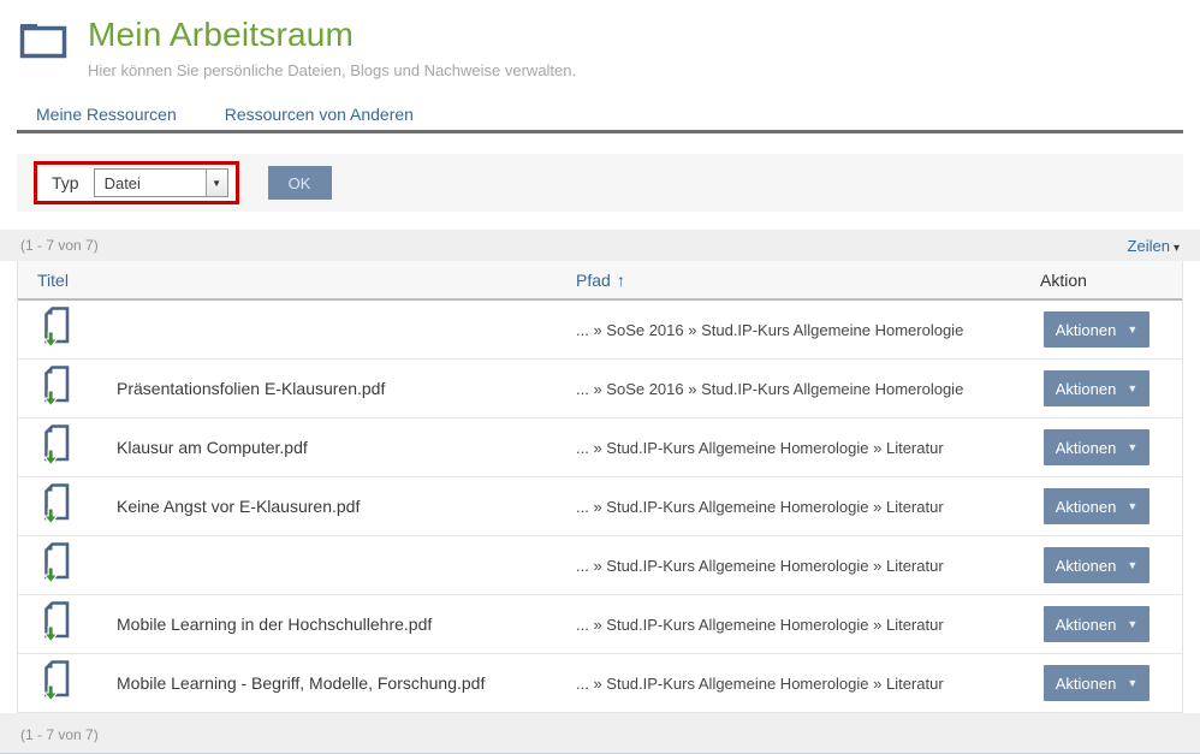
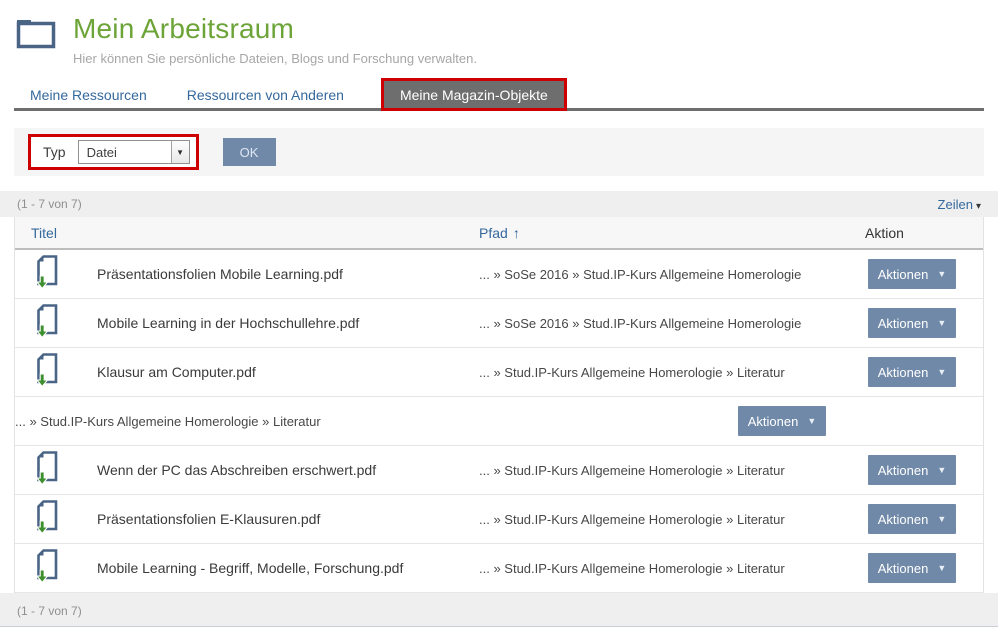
  Mein Arbeitsraum
- Hier können Sie persönliche Dateien, Blogs und Nachweise verwalten.
+ Hier können Sie persönliche Dateien, Blogs und Forschung verwalten.
  Meine Ressourcen
  Ressourcen von Anderen
+ Meine Magazin-Objekte
  Typ
  Datei
  ▼
  OK
  (1 - 7 von 7)
  Zeilen ▾
  Titel
  Pfad ↑
  Aktion
+ Präsentationsfolien Mobile Learning.pdf
  ... » SoSe 2016 » Stud.IP-Kurs Allgemeine Homerologie
  Aktionen
  ▼
- Präsentationsfolien E-Klausuren.pdf
+ Mobile Learning in der Hochschullehre.pdf
  ... » SoSe 2016 » Stud.IP-Kurs Allgemeine Homerologie
  Aktionen
  ▼
  Klausur am Computer.pdf
  ... » Stud.IP-Kurs Allgemeine Homerologie » Literatur
  Aktionen
  ▼
- Keine Angst vor E-Klausuren.pdf
  ... » Stud.IP-Kurs Allgemeine Homerologie » Literatur
  Aktionen
  ▼
+ Wenn der PC das Abschreiben erschwert.pdf
  ... » Stud.IP-Kurs Allgemeine Homerologie » Literatur
  Aktionen
  ▼
- Mobile Learning in der Hochschullehre.pdf
+ Präsentationsfolien E-Klausuren.pdf
  ... » Stud.IP-Kurs Allgemeine Homerologie » Literatur
  Aktionen
  ▼
  Mobile Learning - Begriff, Modelle, Forschung.pdf
  ... » Stud.IP-Kurs Allgemeine Homerologie » Literatur
  Aktionen
  ▼
  (1 - 7 von 7)
